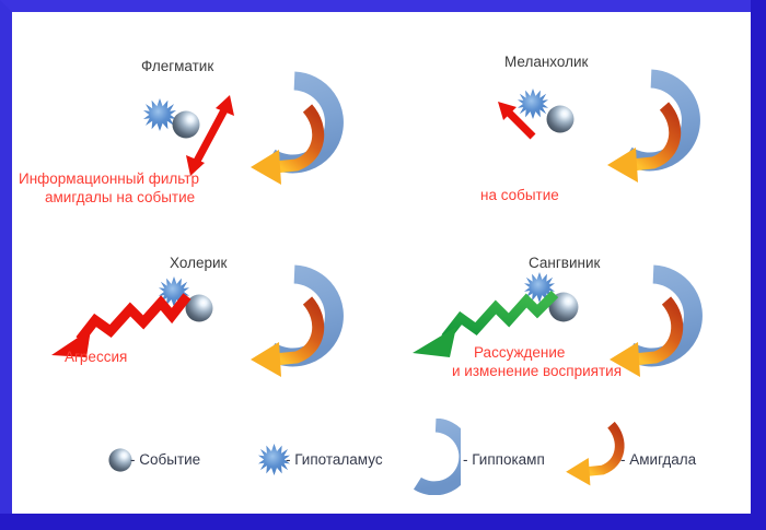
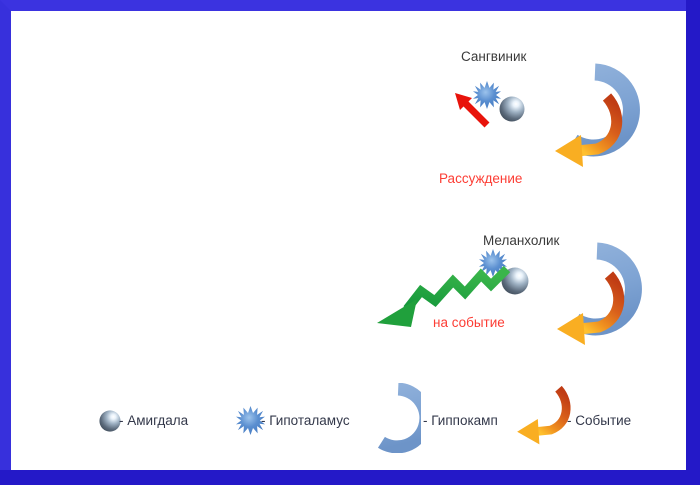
- Флегматик
- Информационный фильтр
- амигдалы на событие
- Меланхолик
+ Сангвиник
- на событие
+ Рассуждение
- Холерик
- Агрессия
- Сангвиник
+ Меланхолик
- Рассуждение
+ на событие
- и изменение восприятия
- - Событие
+ - Амигдала
  - Гипоталамус
  - Гиппокамп
- - Амигдала
+ - Событие
